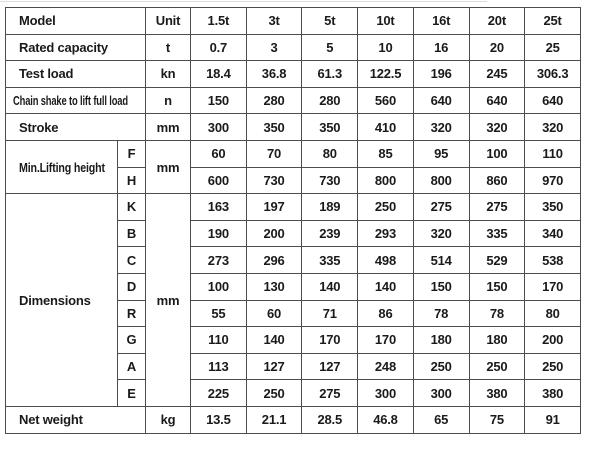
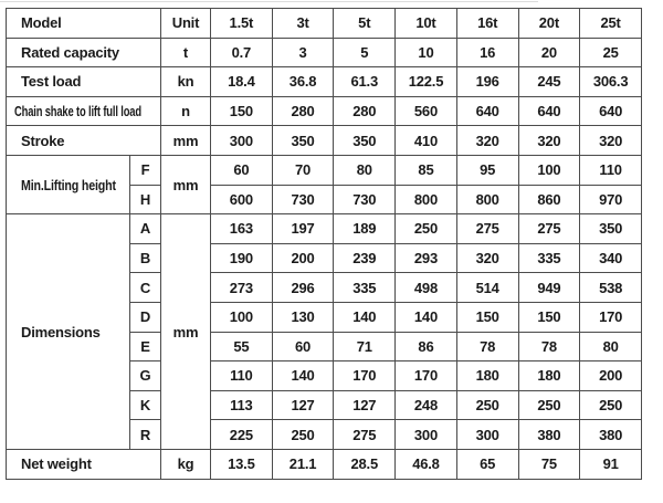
  Model	Unit	1.5t	3t	5t	10t	16t	20t	25t
  Rated capacity	t	0.7	3	5	10	16	20	25
  Test load	kn	18.4	36.8	61.3	122.5	196	245	306.3
  Chain shake to lift full load	n	150	280	280	560	640	640	640
  Stroke	mm	300	350	350	410	320	320	320
  Min.Lifting height	F	mm	60	70	80	85	95	100	110
  H	600	730	730	800	800	860	970
- Dimensions	K	mm	163	197	189	250	275	275	350
+ Dimensions	A	mm	163	197	189	250	275	275	350
  B	190	200	239	293	320	335	340
- C	273	296	335	498	514	529	538
+ C	273	296	335	498	514	949	538
  D	100	130	140	140	150	150	170
- R	55	60	71	86	78	78	80
+ E	55	60	71	86	78	78	80
  G	110	140	170	170	180	180	200
- A	113	127	127	248	250	250	250
+ K	113	127	127	248	250	250	250
- E	225	250	275	300	300	380	380
+ R	225	250	275	300	300	380	380
  Net weight	kg	13.5	21.1	28.5	46.8	65	75	91
